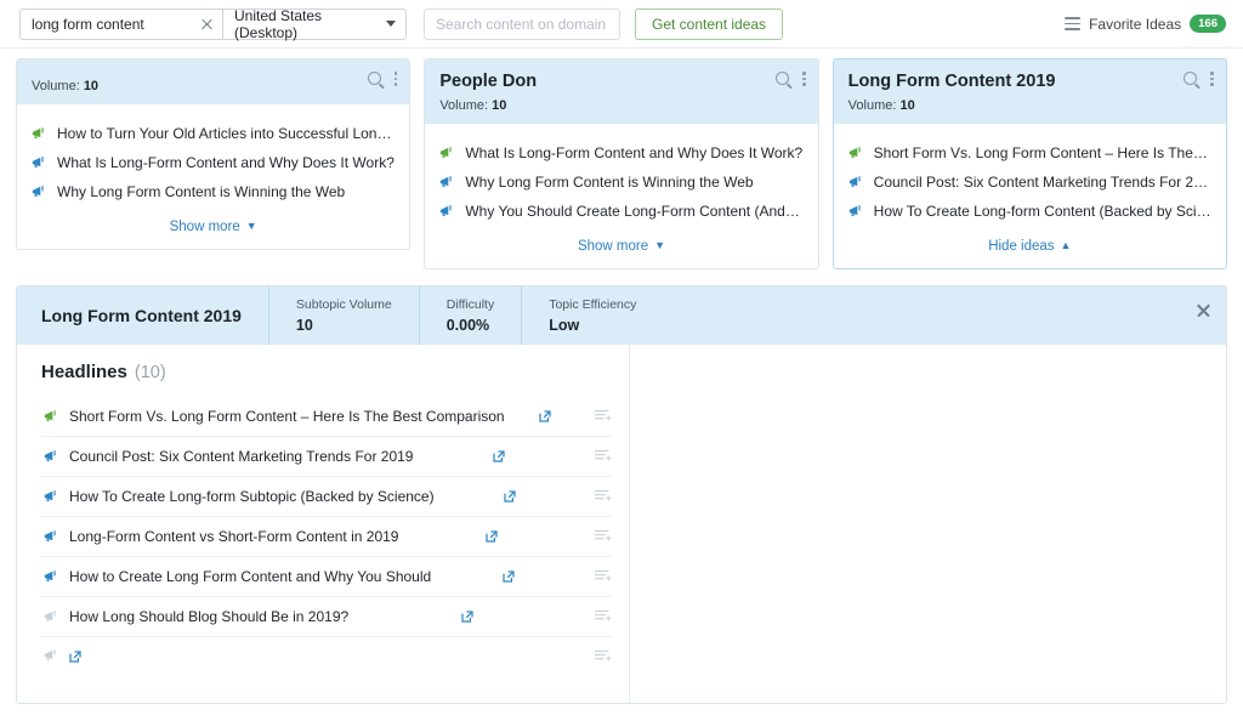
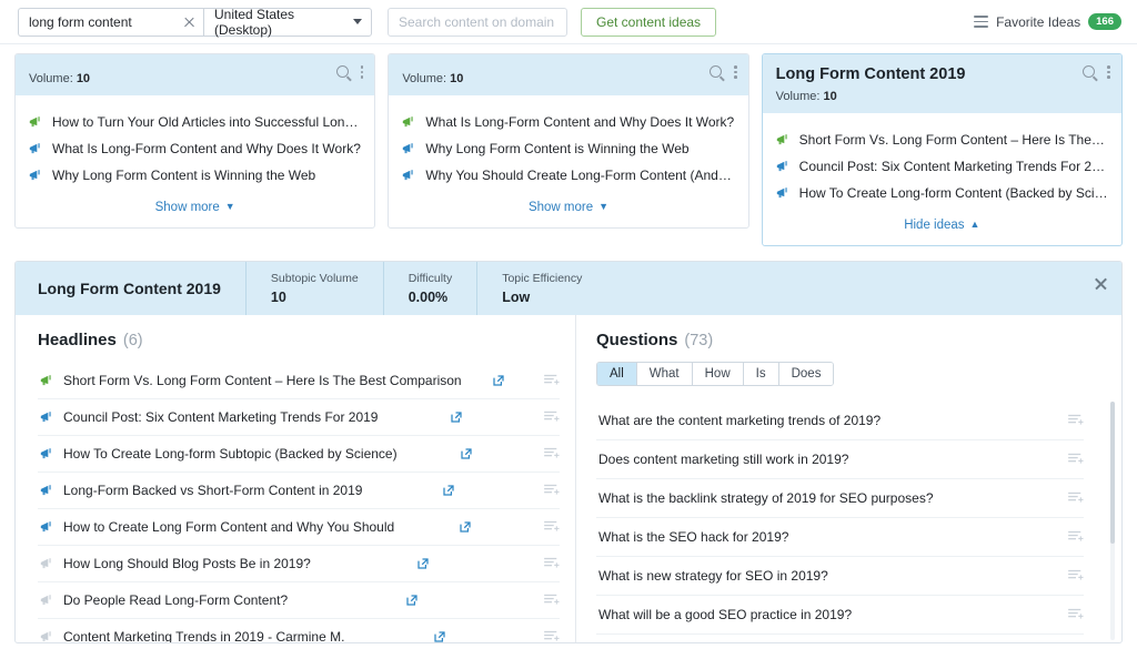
  long form content
  United States (Desktop)
  Search content on domain
  Get content ideas
  Favorite Ideas
  166
  Volume: 10
  How to Turn Your Old Articles into Successful Long…
  What Is Long-Form Content and Why Does It Work?
  Why Long Form Content is Winning the Web
  Show more ▼
- People Don
  Volume: 10
  What Is Long-Form Content and Why Does It Work?
  Why Long Form Content is Winning the Web
  Why You Should Create Long-Form Content (And H
  Show more ▼
  Long Form Content 2019
  Volume: 10
  Short Form Vs. Long Form Content – Here Is The B
  Council Post: Six Content Marketing Trends For 201
  How To Create Long-form Content (Backed by Scie
  Hide ideas ▲
  Long Form Content 2019
  Subtopic Volume
  10
  Difficulty
  0.00%
  Topic Efficiency
  Low
  Headlines
- (10)
+ (6)
  Short Form Vs. Long Form Content – Here Is The Best Comparison
  Council Post: Six Content Marketing Trends For 2019
  How To Create Long-form Subtopic (Backed by Science)
- Long-Form Content vs Short-Form Content in 2019
+ Long-Form Backed vs Short-Form Content in 2019
  How to Create Long Form Content and Why You Should
- How Long Should Blog Should Be in 2019?
+ How Long Should Blog Posts Be in 2019?
+ Do People Read Long-Form Content?
+ Content Marketing Trends in 2019 - Carmine M.
+ Questions
+ (73)
+ All
+ What
+ How
+ Is
+ Does
+ What are the content marketing trends of 2019?
+ Does content marketing still work in 2019?
+ What is the backlink strategy of 2019 for SEO purposes?
+ What is the SEO hack for 2019?
+ What is new strategy for SEO in 2019?
+ What will be a good SEO practice in 2019?
